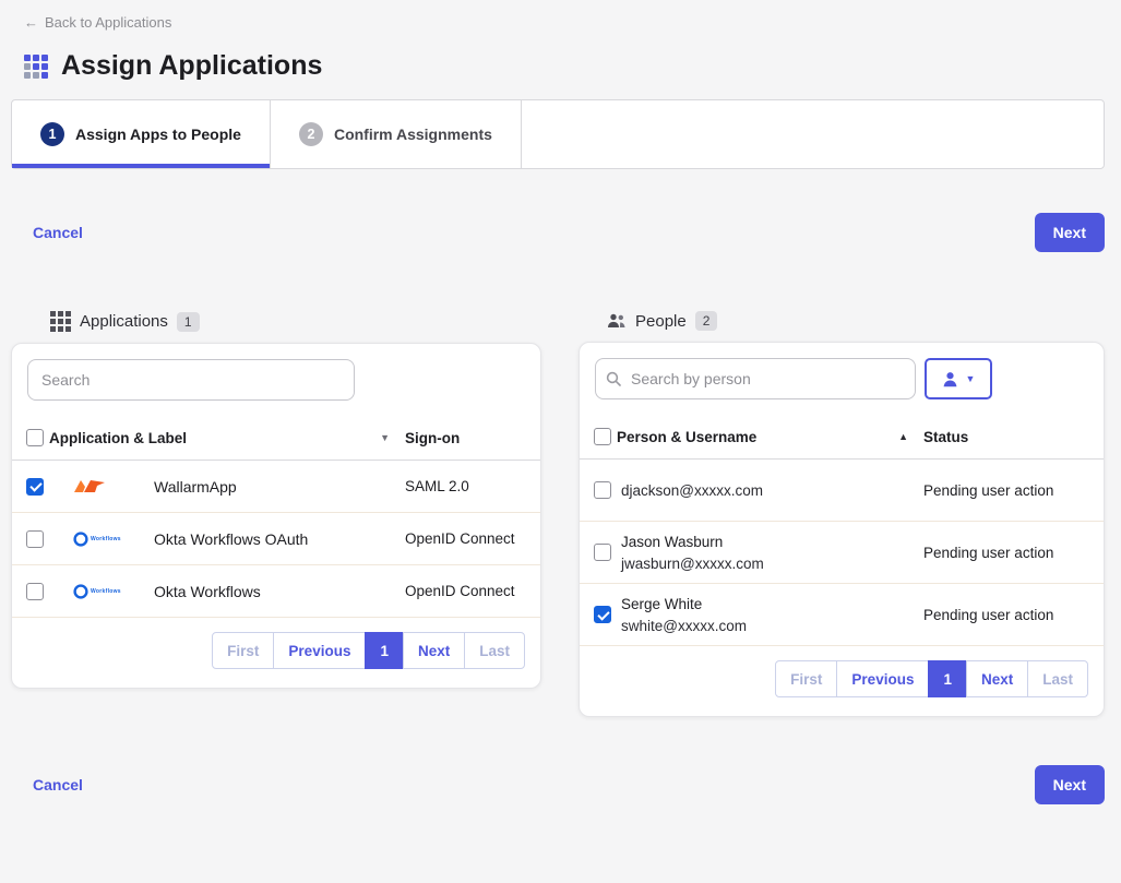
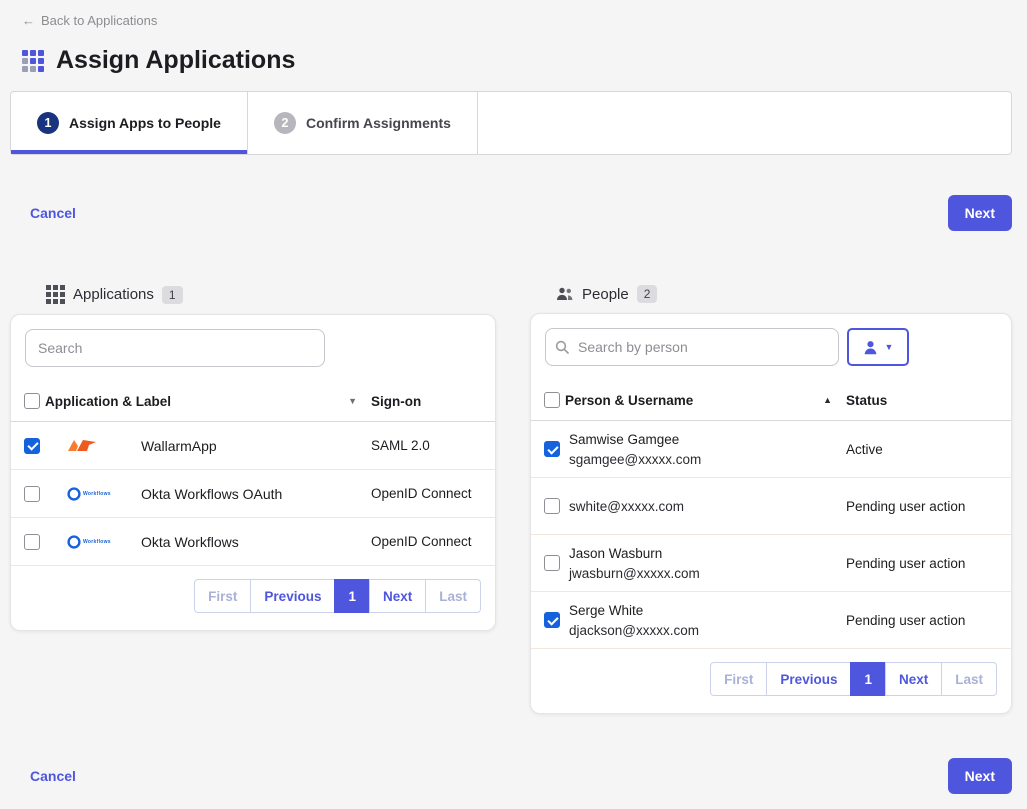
  ←
  Back to Applications
  Assign Applications
  1
  Assign Apps to People
  2
  Confirm Assignments
  Cancel
  Next
  Applications
  1
  Search
  Application & Label
  ▼
  Sign-on
  WallarmApp
  SAML 2.0
  Okta Workflows OAuth
  OpenID Connect
  Okta Workflows
  OpenID Connect
  First
  Previous
  1
  Next
  Last
  People
  2
  Search by person
  ▼
  Person & Username
  ▲
  Status
+ Samwise Gamgee
+ sgamgee@xxxxx.com
+ Active
- djackson@xxxxx.com
+ swhite@xxxxx.com
  Pending user action
  Jason Wasburn
  jwasburn@xxxxx.com
  Pending user action
  Serge White
- swhite@xxxxx.com
+ djackson@xxxxx.com
  Pending user action
  First
  Previous
  1
  Next
  Last
  Cancel
  Next
